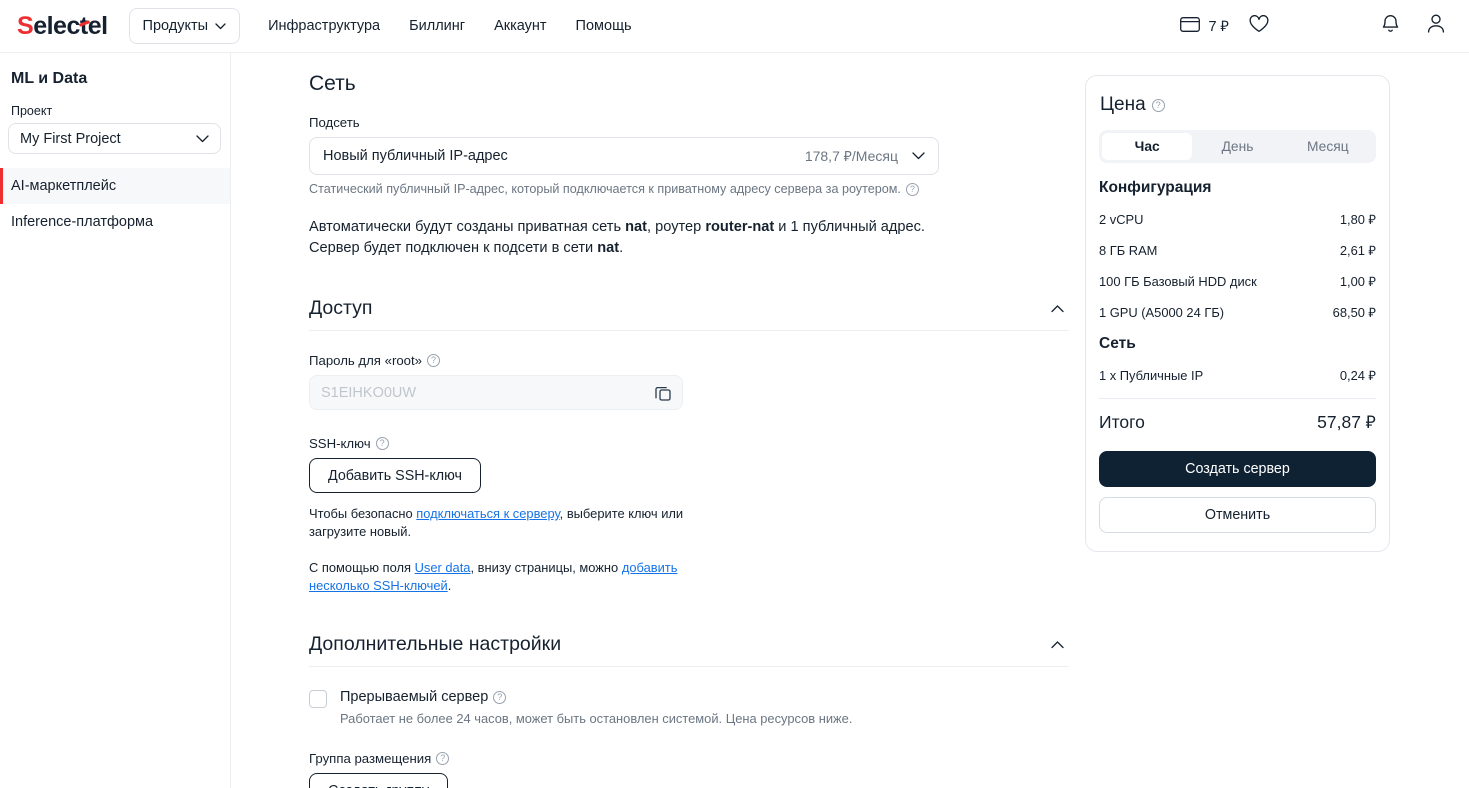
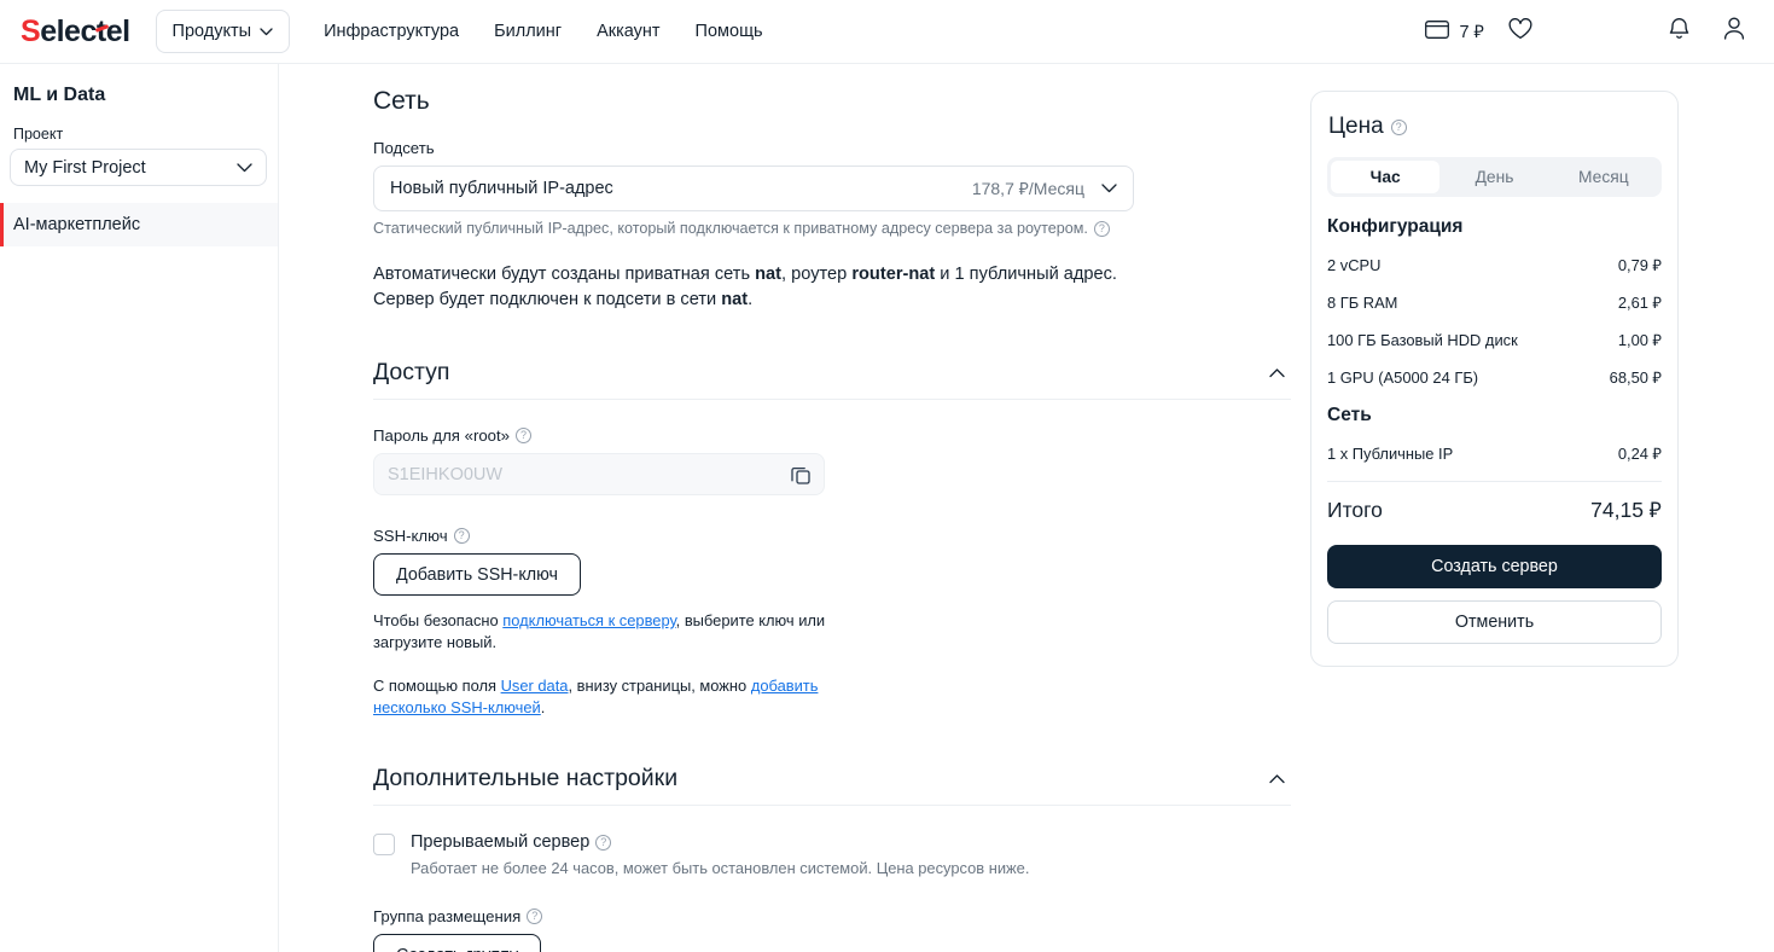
  Selectel
  Продукты
  Инфраструктура
  Биллинг
  Аккаунт
  Помощь
  7 ₽
  ML и Data
  Проект
  My First Project
  AI-маркетплейс
- Inference-платформа
  Сеть
  Подсеть
  Новый публичный IP-адрес
  178,7 ₽/Месяц
  Статический публичный IP-адрес, который подключается к приватному адресу сервера за роутером.
  ?
  Автоматически будут созданы приватная сеть nat, роутер router-nat и 1 публичный адрес.
  Сервер будет подключен к подсети в сети nat.
  Доступ
  Пароль для «root»
  ?
  S1EIHKO0UW
  SSH-ключ
  ?
  Добавить SSH-ключ
  Чтобы безопасно подключаться к серверу, выберите ключ или загрузите новый.
  С помощью поля User data, внизу страницы, можно добавить несколько SSH-ключей.
  Дополнительные настройки
  Прерываемый сервер
  ?
  Работает не более 24 часов, может быть остановлен системой. Цена ресурсов ниже.
  Группа размещения
  ?
  Цена
  ?
  Час
  День
  Месяц
  Конфигурация
  2 vCPU
- 1,80 ₽
+ 0,79 ₽
  8 ГБ RAM
  2,61 ₽
  100 ГБ Базовый HDD диск
  1,00 ₽
  1 GPU (A5000 24 ГБ)
  68,50 ₽
  Сеть
  1 x Публичные IP
  0,24 ₽
  Итого
- 57,87 ₽
+ 74,15 ₽
  Создать сервер Отменить
